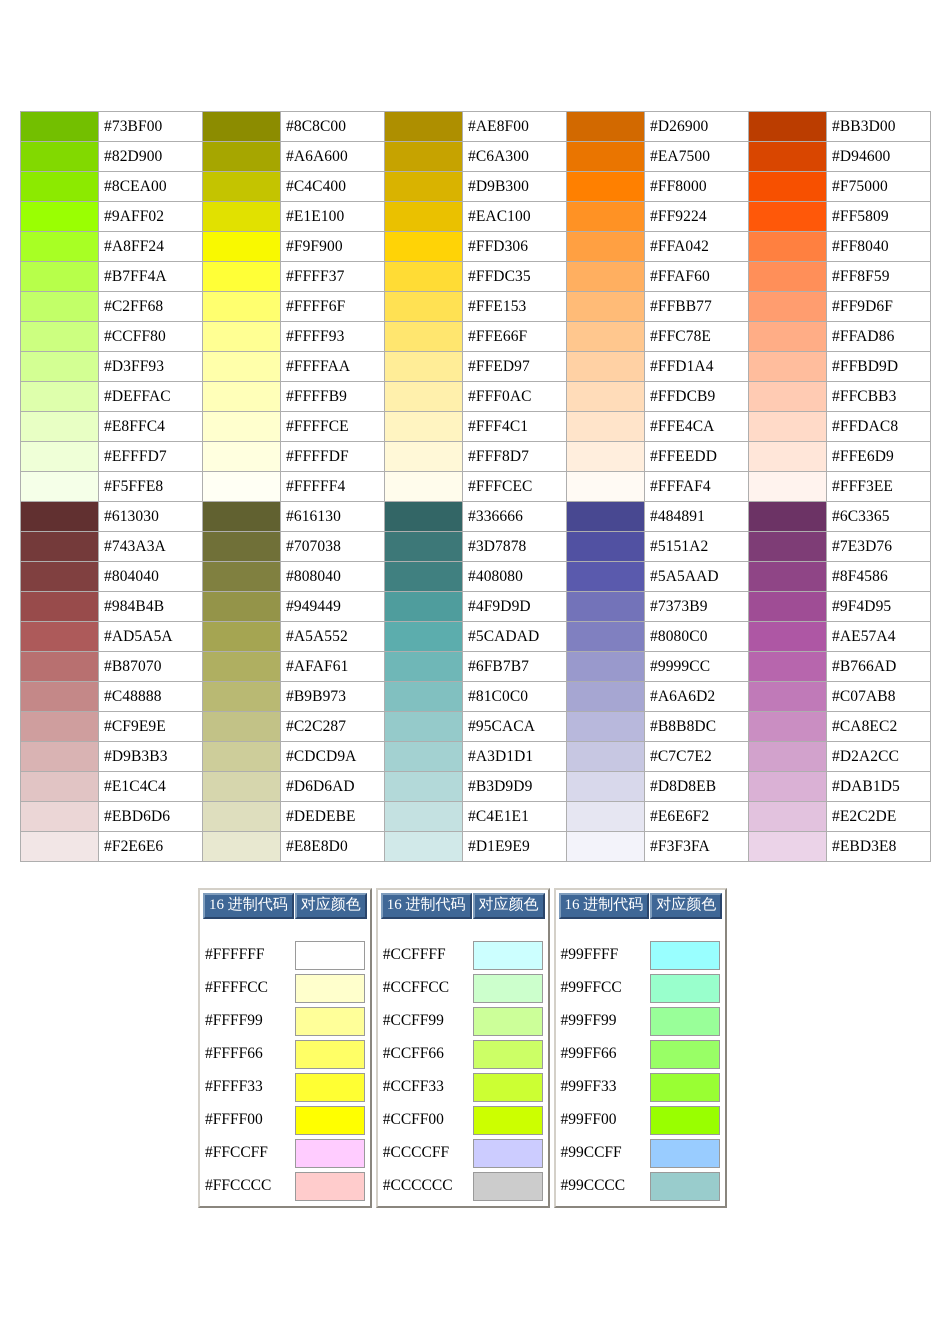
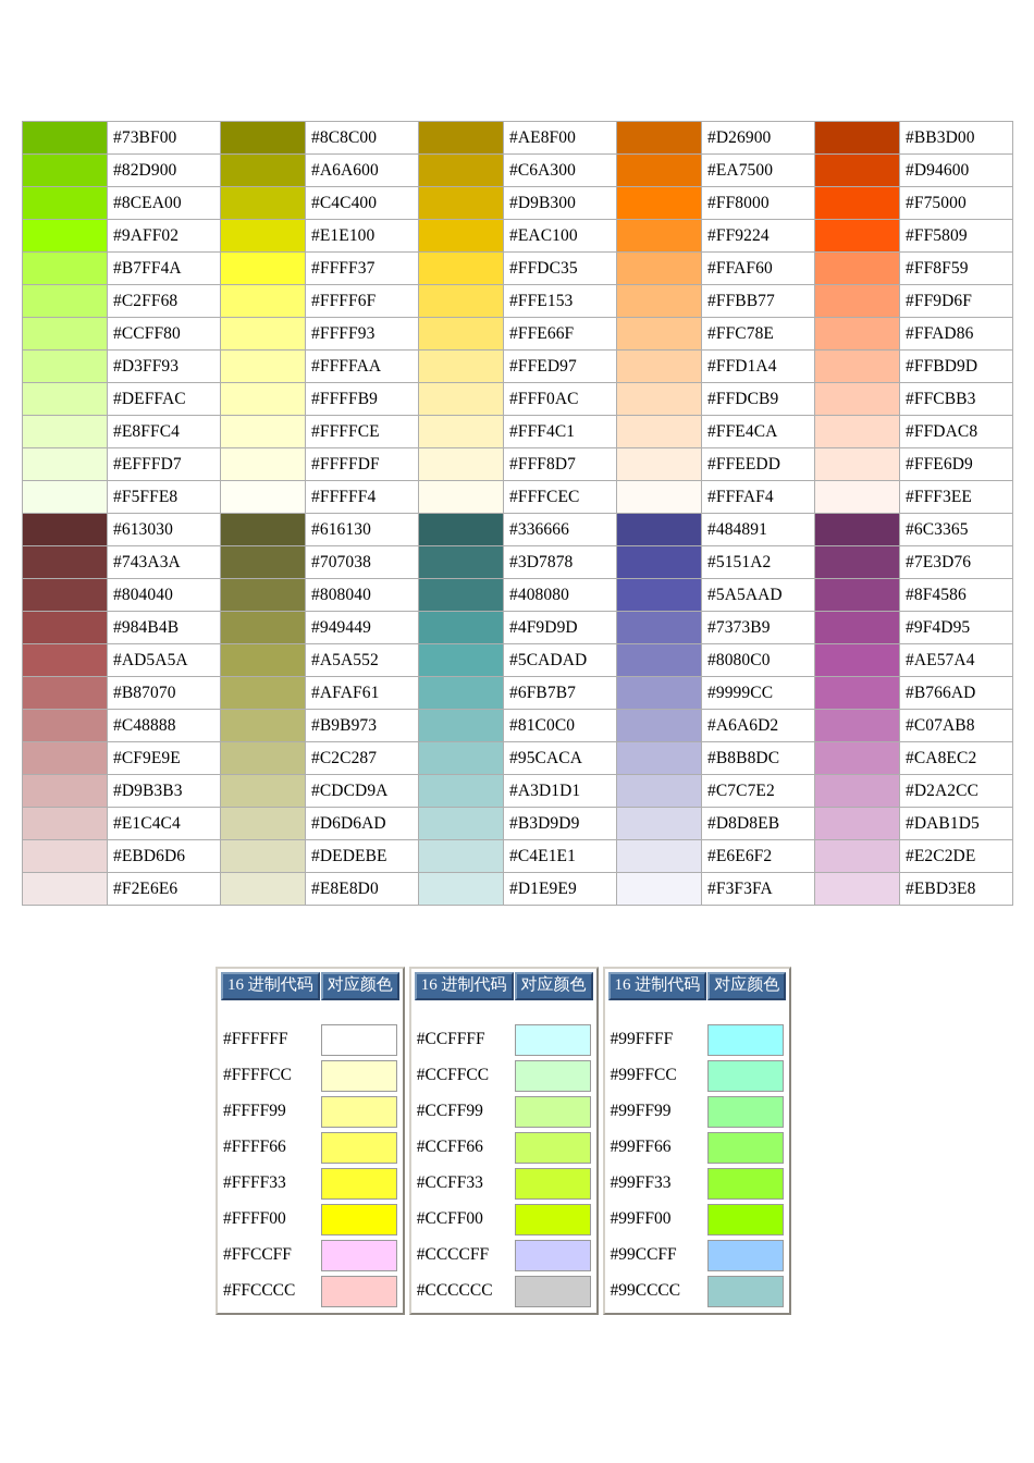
  	#73BF00		#8C8C00		#AE8F00		#D26900		#BB3D00
  	#82D900		#A6A600		#C6A300		#EA7500		#D94600
  	#8CEA00		#C4C400		#D9B300		#FF8000		#F75000
  	#9AFF02		#E1E100		#EAC100		#FF9224		#FF5809
- 	#A8FF24		#F9F900		#FFD306		#FFA042		#FF8040
  	#B7FF4A		#FFFF37		#FFDC35		#FFAF60		#FF8F59
  	#C2FF68		#FFFF6F		#FFE153		#FFBB77		#FF9D6F
  	#CCFF80		#FFFF93		#FFE66F		#FFC78E		#FFAD86
  	#D3FF93		#FFFFAA		#FFED97		#FFD1A4		#FFBD9D
  	#DEFFAC		#FFFFB9		#FFF0AC		#FFDCB9		#FFCBB3
  	#E8FFC4		#FFFFCE		#FFF4C1		#FFE4CA		#FFDAC8
  	#EFFFD7		#FFFFDF		#FFF8D7		#FFEEDD		#FFE6D9
  	#F5FFE8		#FFFFF4		#FFFCEC		#FFFAF4		#FFF3EE
  	#613030		#616130		#336666		#484891		#6C3365
  	#743A3A		#707038		#3D7878		#5151A2		#7E3D76
  	#804040		#808040		#408080		#5A5AAD		#8F4586
  	#984B4B		#949449		#4F9D9D		#7373B9		#9F4D95
  	#AD5A5A		#A5A552		#5CADAD		#8080C0		#AE57A4
  	#B87070		#AFAF61		#6FB7B7		#9999CC		#B766AD
  	#C48888		#B9B973		#81C0C0		#A6A6D2		#C07AB8
  	#CF9E9E		#C2C287		#95CACA		#B8B8DC		#CA8EC2
  	#D9B3B3		#CDCD9A		#A3D1D1		#C7C7E2		#D2A2CC
  	#E1C4C4		#D6D6AD		#B3D9D9		#D8D8EB		#DAB1D5
  	#EBD6D6		#DEDEBE		#C4E1E1		#E6E6F2		#E2C2DE
  	#F2E6E6		#E8E8D0		#D1E9E9		#F3F3FA		#EBD3E8
  16 进制代码	对应颜色
  #FFFFFF
  #FFFFCC
  #FFFF99
  #FFFF66
  #FFFF33
  #FFFF00
  #FFCCFF
  #FFCCCC
  16 进制代码	对应颜色
  #CCFFFF
  #CCFFCC
  #CCFF99
  #CCFF66
  #CCFF33
  #CCFF00
  #CCCCFF
  #CCCCCC
  16 进制代码	对应颜色
  #99FFFF
  #99FFCC
  #99FF99
  #99FF66
  #99FF33
  #99FF00
  #99CCFF
  #99CCCC
